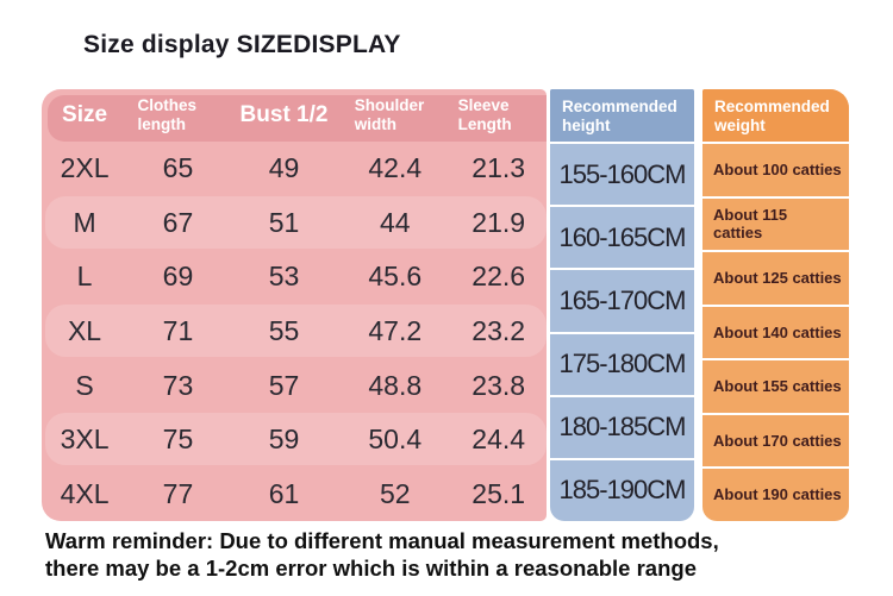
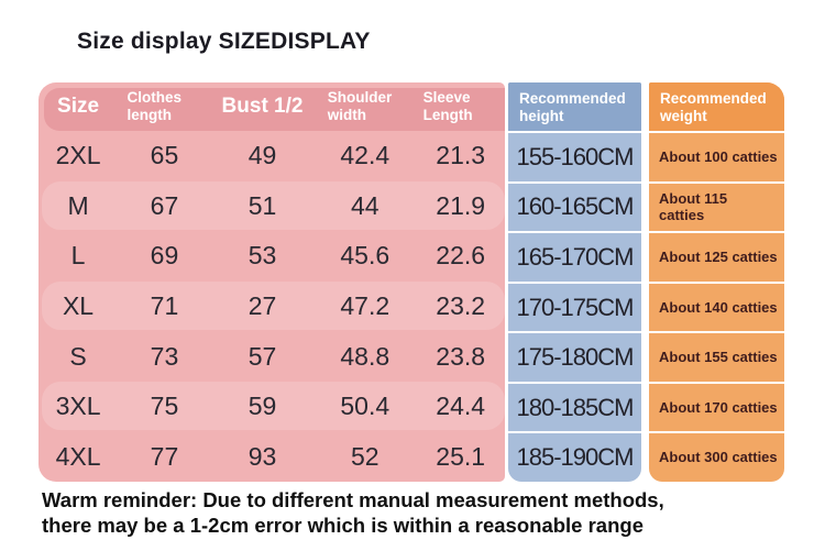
  Size display SIZEDISPLAY
  Size
  Clothes length
  Bust 1/2
  Shoulder width
  Sleeve Length
  2XL
  65
  49
  42.4
  21.3
  M
  67
  51
  44
  21.9
  L
  69
  53
  45.6
  22.6
  XL
  71
- 55
+ 27
  47.2
  23.2
  S
  73
  57
  48.8
  23.8
  3XL
  75
  59
  50.4
  24.4
  4XL
  77
- 61
+ 93
  52
  25.1
  Recommended height
  155-160CM
  160-165CM
  165-170CM
+ 170-175CM
  175-180CM
  180-185CM
  185-190CM
  Recommended weight
  About 100 catties
  About 115
  catties
  About 125 catties
  About 140 catties
  About 155 catties
  About 170 catties
- About 190 catties
+ About 300 catties
  Warm reminder: Due to different manual measurement methods,
  there may be a 1-2cm error which is within a reasonable range
